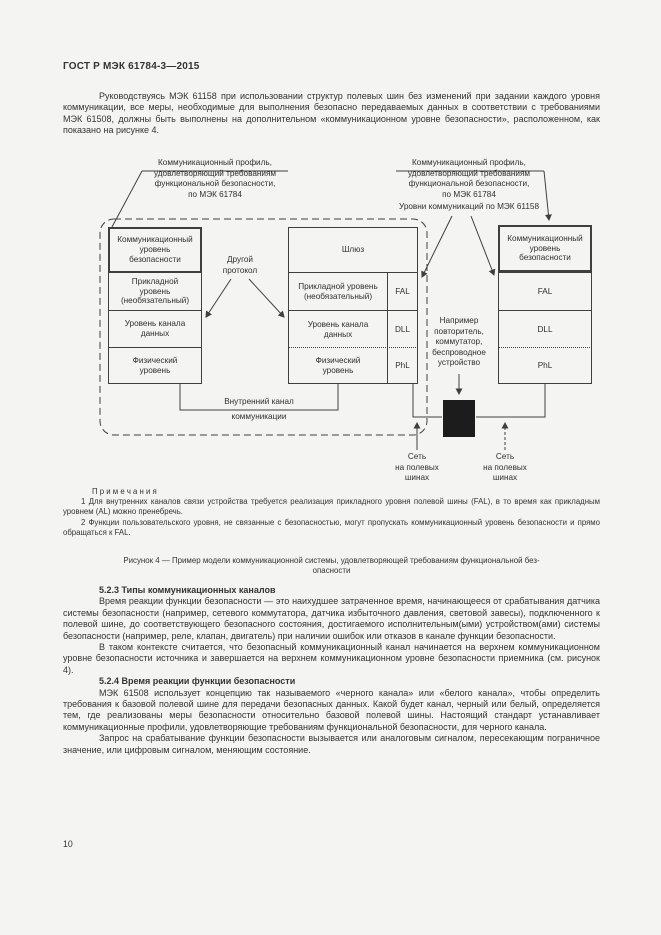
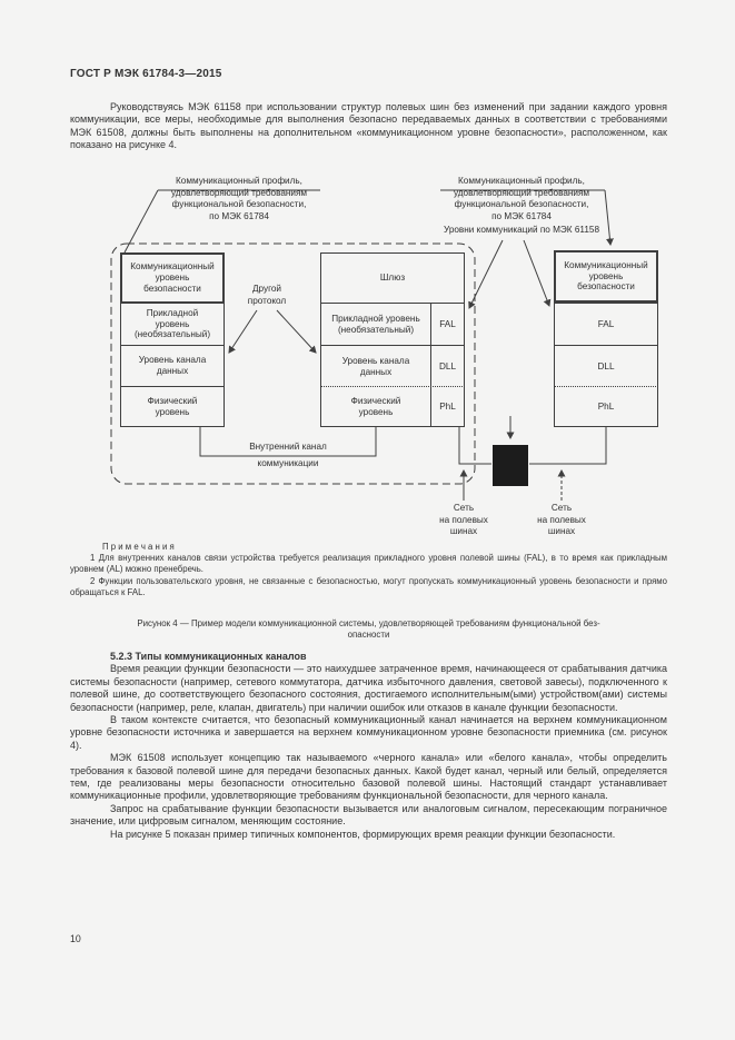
  ГОСТ Р МЭК 61784-3—2015
  Руководствуясь МЭК 61158 при использовании структур полевых шин без изменений при задании каждого уровня коммуникации, все меры, необходимые для выполнения безопасно передаваемых данных в соответствии с требованиями МЭК 61508, должны быть выполнены на дополнительном «коммуникационном уровне безопасности», расположенном, как показано на рисунке 4.
  Коммуникационный профиль,
  удовлетворяющий требованиям
  функциональной безопасности,
  по МЭК 61784
  Коммуникационный профиль,
  удовлетворяющий требованиям
  функциональной безопасности,
  по МЭК 61784
  Уровни коммуникаций по МЭК 61158
  Другой
  протокол
  Коммуникационный
  уровень
  безопасности
  Прикладной
  уровень
  (необязательный)
  Уровень канала
  данных
  Физический
  уровень
  Шлюз
  Прикладной уровень
  (необязательный)
  FAL
  Уровень канала
  данных
  DLL
  Физический
  уровень
  PhL
  Коммуникационный
  уровень
  безопасности
  FAL
  DLL
  PhL
- Например
- повторитель,
- коммутатор,
- беспроводное
- устройство
  Внутренний канал
  коммуникации
  Сеть
  на полевых
  шинах
  Сеть
  на полевых
  шинах
  П р и м е ч а н и я
  1 Для внутренних каналов связи устройства требуется реализация прикладного уровня полевой шины (FAL), в то время как прикладным уровнем (AL) можно пренебречь.
  2 Функции пользовательского уровня, не связанные с безопасностью, могут пропускать коммуникационный уровень безопасности и прямо обращаться к FAL.
  Рисунок 4 — Пример модели коммуникационной системы, удовлетворяющей требованиям функциональной без-
  опасности
  5.2.3 Типы коммуникационных каналов
  Время реакции функции безопасности — это наихудшее затраченное время, начинающееся от срабатывания датчика системы безопасности (например, сетевого коммутатора, датчика избыточного давления, световой завесы), подключенного к полевой шине, до соответствующего безопасного состояния, достигаемого исполнительным(ыми) устройством(ами) системы безопасности (например, реле, клапан, двигатель) при наличии ошибок или отказов в канале функции безопасности.
  В таком контексте считается, что безопасный коммуникационный канал начинается на верхнем коммуникационном уровне безопасности источника и завершается на верхнем коммуникационном уровне безопасности приемника (см. рисунок 4).
- 5.2.4 Время реакции функции безопасности
  МЭК 61508 использует концепцию так называемого «черного канала» или «белого канала», чтобы определить требования к базовой полевой шине для передачи безопасных данных. Какой будет канал, черный или белый, определяется тем, где реализованы меры безопасности относительно базовой полевой шины. Настоящий стандарт устанавливает коммуникационные профили, удовлетворяющие требованиям функциональной безопасности, для черного канала.
  Запрос на срабатывание функции безопасности вызывается или аналоговым сигналом, пересекающим пограничное значение, или цифровым сигналом, меняющим состояние.
+ На рисунке 5 показан пример типичных компонентов, формирующих время реакции функции безопасности.
  10
